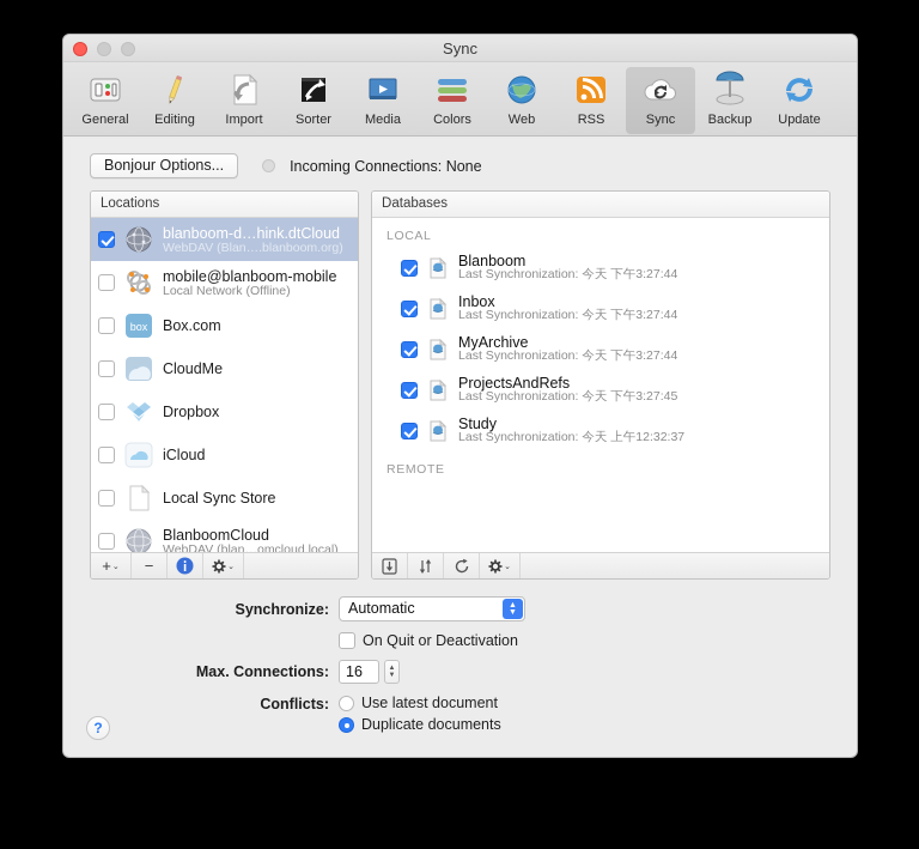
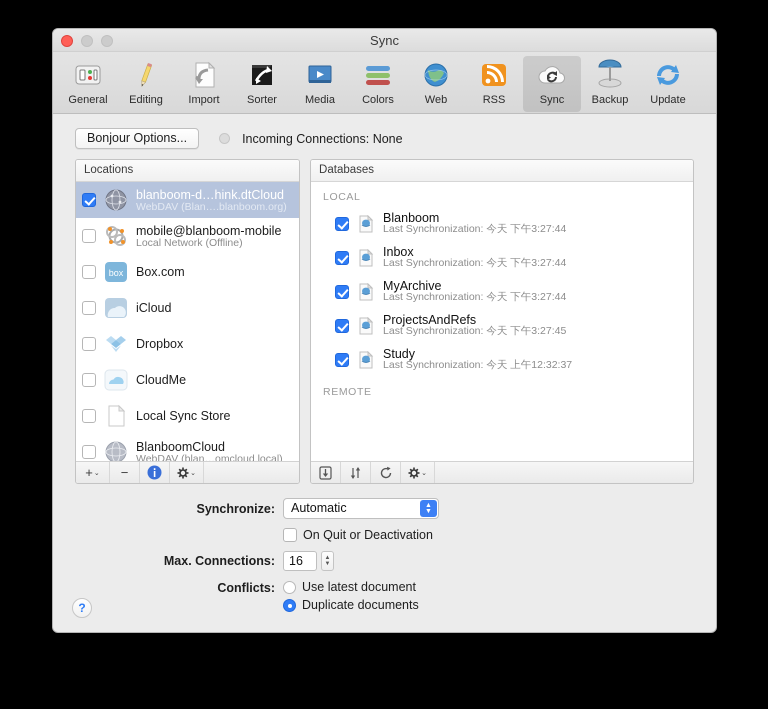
  Sync
  General
  Editing
  Import
  Sorter
  Media
  Colors
  Web
  RSS
  Sync
  Backup
  Update
  Bonjour Options...
  Incoming Connections: None
  Locations
  blanboom-d…hink.dtCloud
  WebDAV (Blan….blanboom.org)
  mobile@blanboom-mobile
  Local Network (Offline)
  box
  Box.com
- CloudMe
+ iCloud
  Dropbox
- iCloud
+ CloudMe
  Local Sync Store
  BlanboomCloud
  WebDAV (blan…omcloud.local)
  +
  −
  Databases
  LOCAL
  Blanboom
  Last Synchronization: 今天 下午3:27:44
  Inbox
  Last Synchronization: 今天 下午3:27:44
  MyArchive
  Last Synchronization: 今天 下午3:27:44
  ProjectsAndRefs
  Last Synchronization: 今天 下午3:27:45
  Study
  Last Synchronization: 今天 上午12:32:37
  REMOTE
  Synchronize:
  Automatic
  On Quit or Deactivation
  Max. Connections:
  16
  Conflicts:
  Use latest document
  Duplicate documents
  ?
